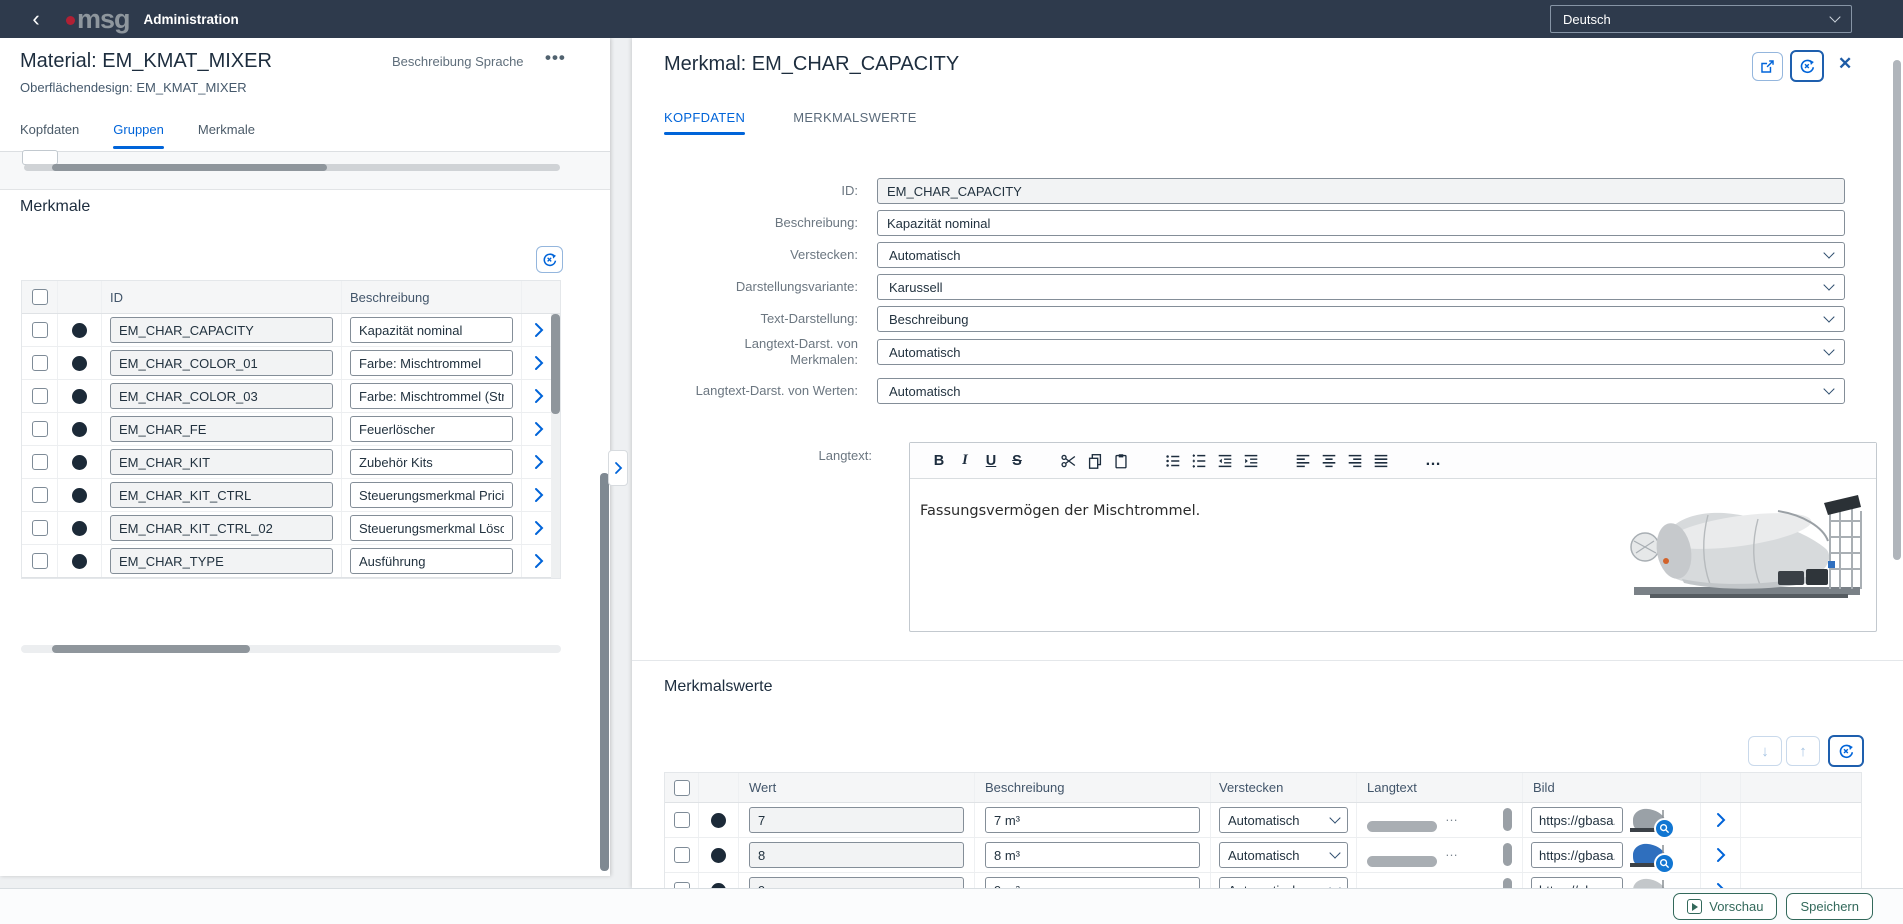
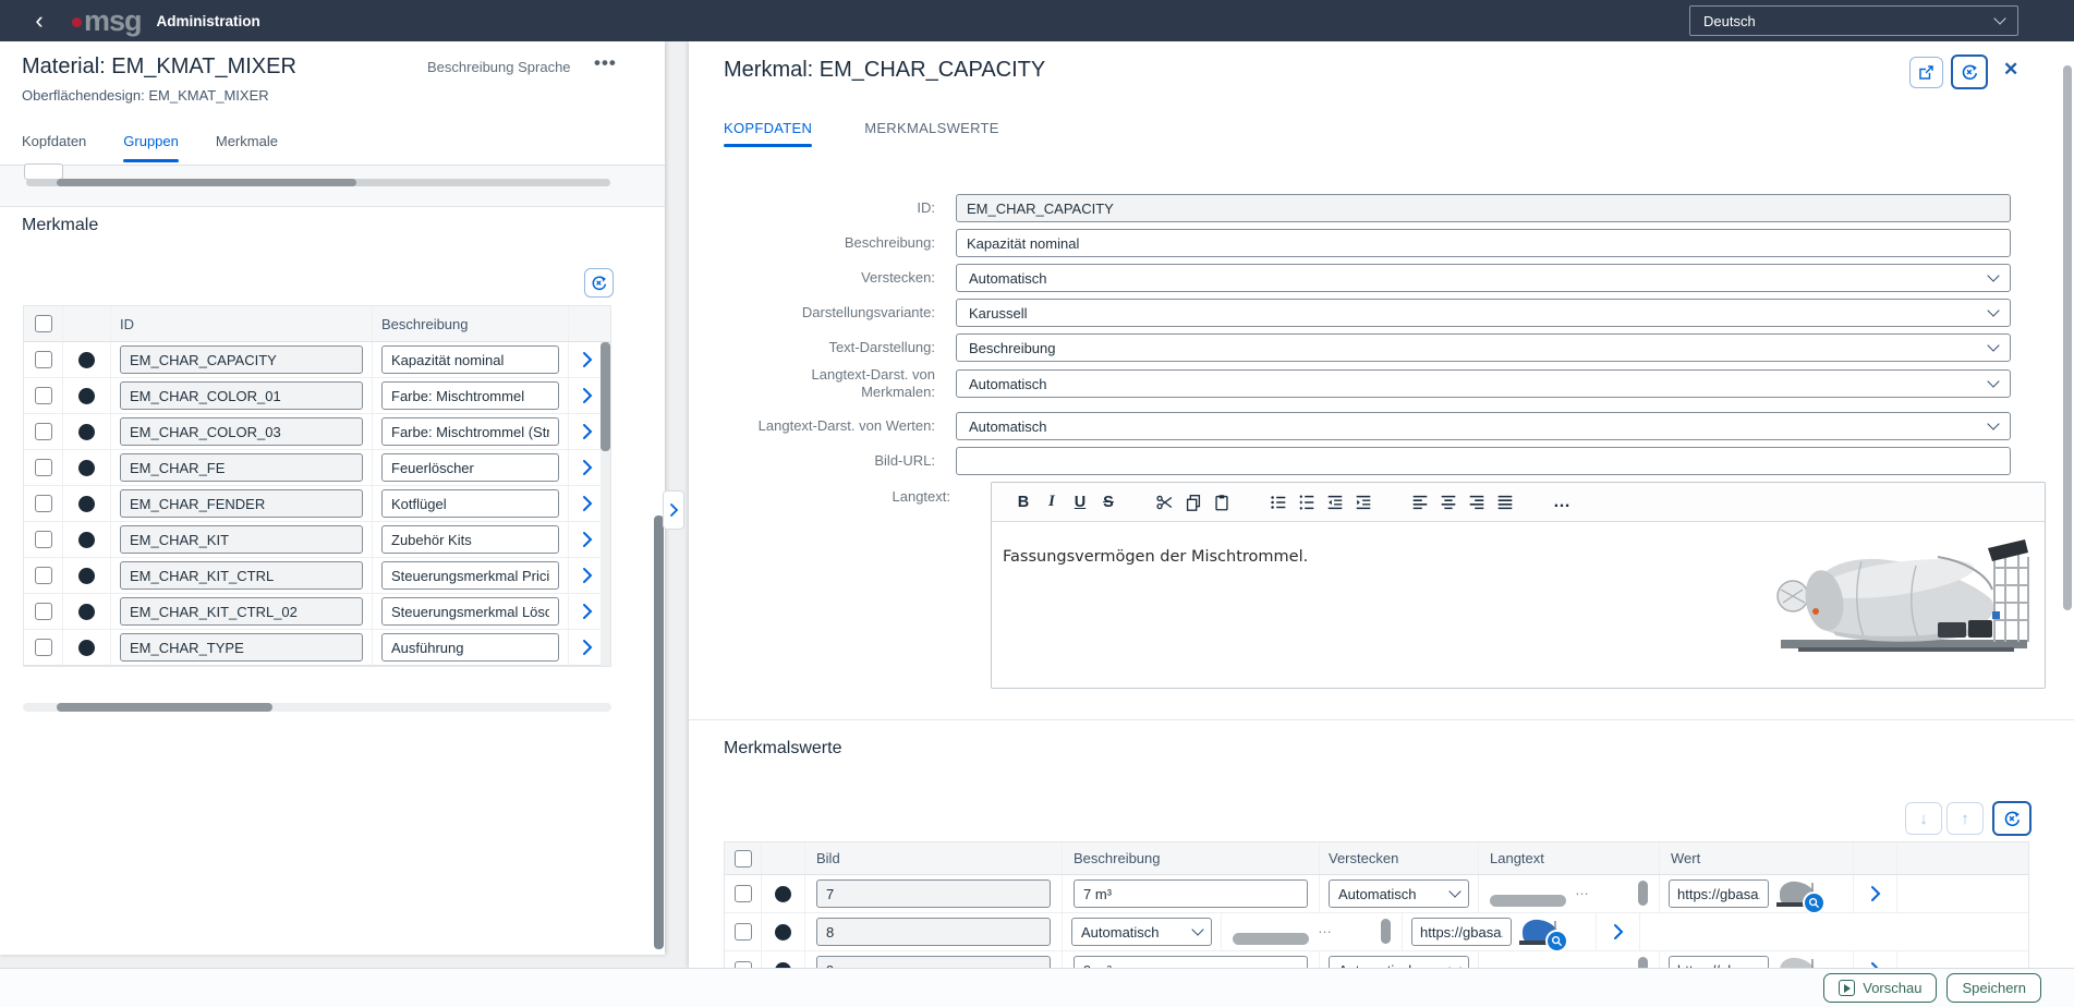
  ‹
  msg
  Administration
  Deutsch
  Material: EM_KMAT_MIXER
  Oberflächendesign: EM_KMAT_MIXER
  Beschreibung Sprache
  •••
  Kopfdaten
  Gruppen
  Merkmale
  Merkmale
  ID
  Beschreibung
  EM_CHAR_CAPACITY
  Kapazität nominal
  EM_CHAR_COLOR_01
  Farbe: Mischtrommel
  EM_CHAR_COLOR_03
  Farbe: Mischtrommel (Str
  EM_CHAR_FE
  Feuerlöscher
+ EM_CHAR_FENDER
+ Kotflügel
  EM_CHAR_KIT
  Zubehör Kits
  EM_CHAR_KIT_CTRL
  Steuerungsmerkmal Prici
  EM_CHAR_KIT_CTRL_02
  Steuerungsmerkmal Lösc
  EM_CHAR_TYPE
  Ausführung
  Merkmal: EM_CHAR_CAPACITY
  ✕
  KOPFDATEN
  MERKMALSWERTE
  ID:
  EM_CHAR_CAPACITY
  Beschreibung:
  Kapazität nominal
  Verstecken:
  Automatisch
  Darstellungsvariante:
  Karussell
  Text-Darstellung:
  Beschreibung
  Langtext-Darst. von Merkmalen:
  Automatisch
  Langtext-Darst. von Werten:
  Automatisch
+ Bild-URL:
  Langtext:
  B
  I
  U
  S
  …
  Fassungsvermögen der Mischtrommel.
  Merkmalswerte
  ↓
  ↑
- Wert
+ Bild
  Beschreibung
  Verstecken
  Langtext
- Bild
+ Wert
  7
  7 m³
  Automatisch
  …
  https://gbasa
  8
- 8 m³
  Automatisch
  …
  https://gbasa
  …
  Vorschau
  Speichern
